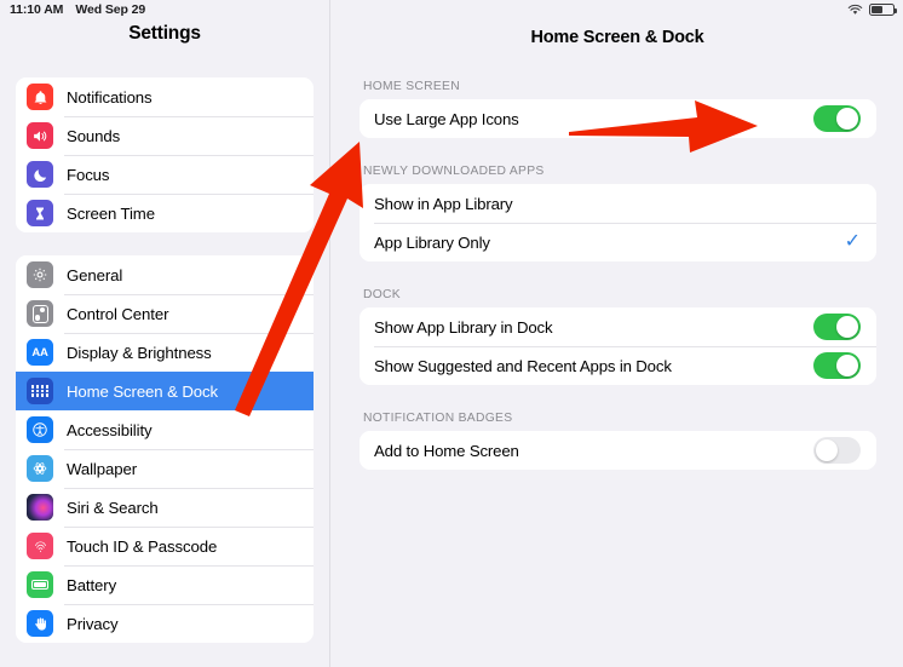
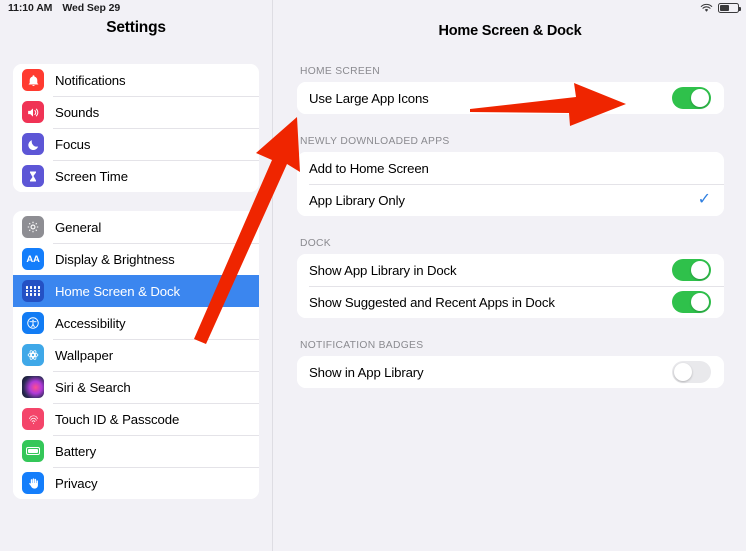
  11:10 AM
  Wed Sep 29
  Settings
  Notifications
  Sounds
  Focus
  Screen Time
  General
- Control Center
  AA
  Display & Brightness
  Home Screen & Dock
  Accessibility
  Wallpaper
  Siri & Search
  Touch ID & Passcode
  Battery
  Privacy
  Home Screen & Dock
  HOME SCREEN
  Use Large App Icons
  NEWLY DOWNLOADED APPS
- Show in App Library
+ Add to Home Screen
  App Library Only
  ✓
  DOCK
  Show App Library in Dock
  Show Suggested and Recent Apps in Dock
  NOTIFICATION BADGES
- Add to Home Screen
+ Show in App Library
